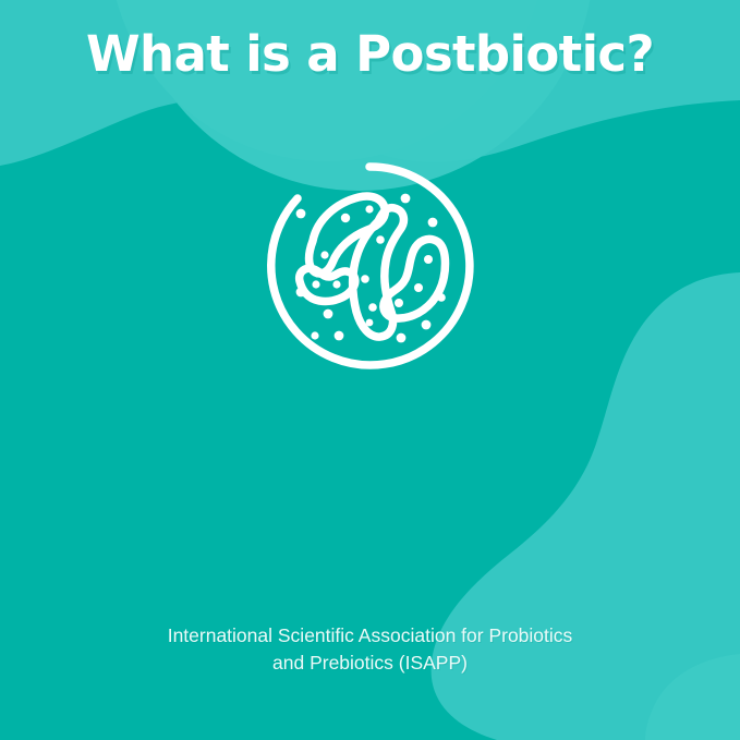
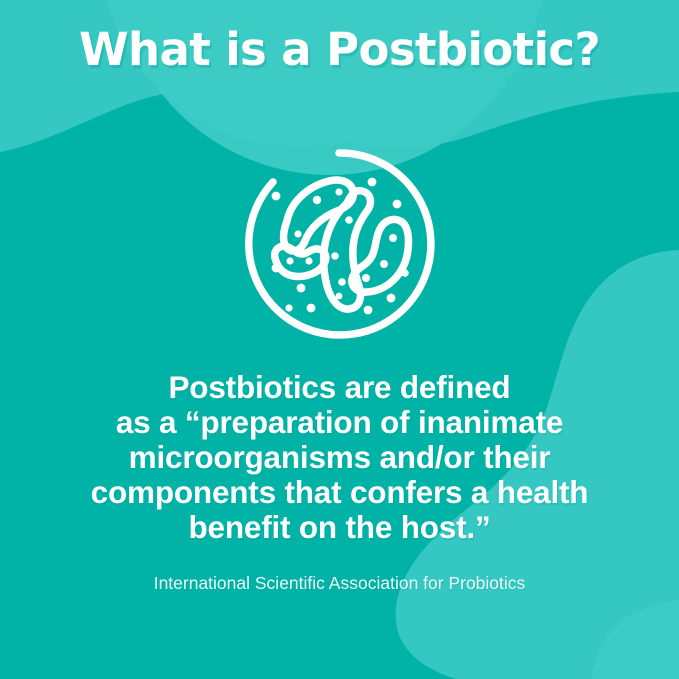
  What is a Postbiotic?
+ Postbiotics are defined
+ as a “preparation of inanimate
+ microorganisms and/or their
+ components that confers a health
+ benefit on the host.”
  International Scientific Association for Probiotics
- and Prebiotics (ISAPP)
